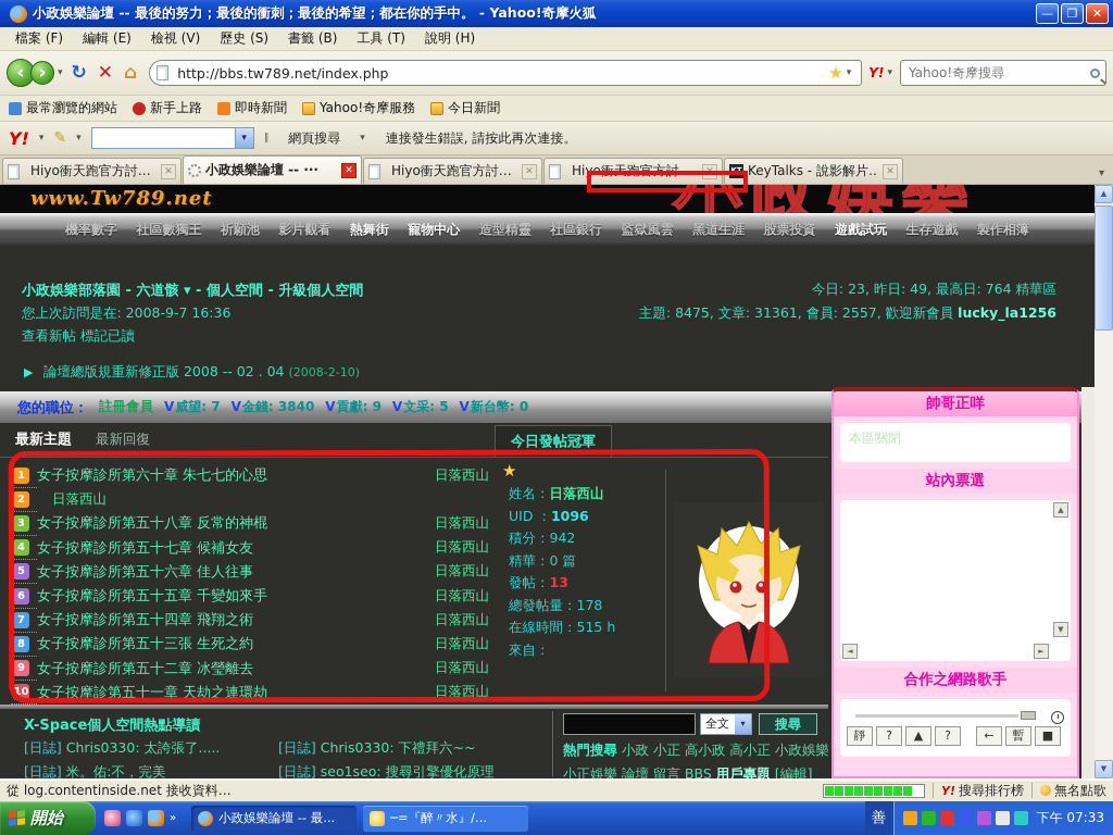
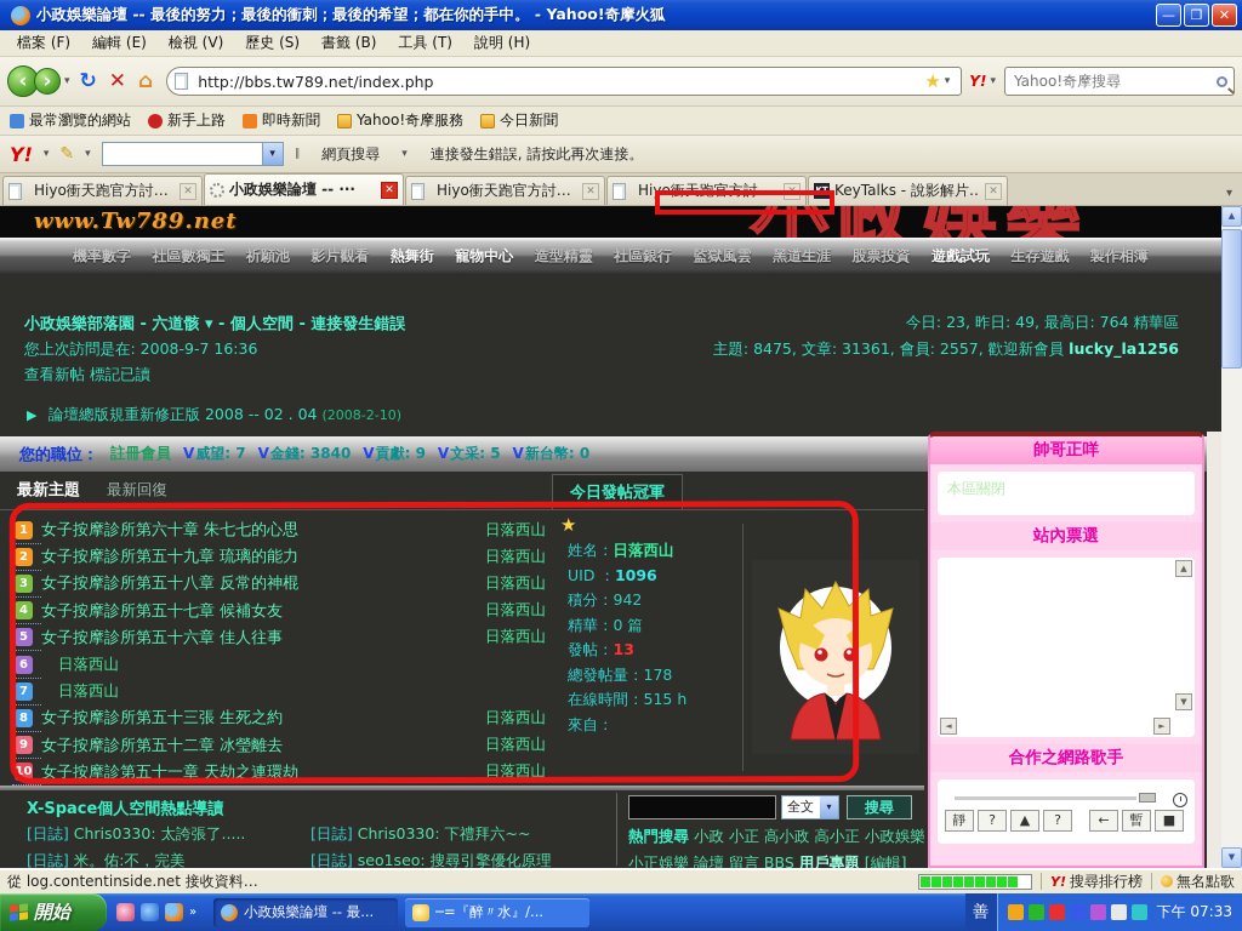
  小政娛樂論壇 -- 最後的努力；最後的衝刺；最後的希望；都在你的手中。 - Yahoo!奇摩火狐
  —
  ❐
  ✕
  檔案 (F)
  編輯 (E)
  檢視 (V)
  歷史 (S)
  書籤 (B)
  工具 (T)
  說明 (H)
  ‹
  ›
  ▾
  ↻
  ✕
  ⌂
  http://bbs.tw789.net/index.php
  ★
  ▾
  Y!
  ▾
  Yahoo!奇摩搜尋
  最常瀏覽的網站
  新手上路
  即時新聞
  Yahoo!奇摩服務
  今日新聞
  Y!
  ▾
  ✎
  ▾
  ▾
  ∥
  網頁搜尋
  ▾
  連接發生錯誤, 請按此再次連接。
  Hiyo衝天跑官方討…
  ✕
  小政娛樂論壇 -- ···
  ✕
  Hiyo衝天跑官方討…
  ✕
  Hiyo衝天跑官方討…
  ✕
  KT
  KeyTalks - 說影解片…
  ✕
  ▾
  www.Tw789.net
  小政娛樂
  機率數字
  社區數獨王
  祈願池
  影片觀看
  熱舞街
  寵物中心
  造型精靈
  社區銀行
  監獄風雲
  黑道生涯
  股票投資
  遊戲試玩
  生存遊戲
  製作相簿
- 小政娛樂部落園 - 六道骸 ▾ - 個人空間 - 升級個人空間
+ 小政娛樂部落園 - 六道骸 ▾ - 個人空間 - 連接發生錯誤
  您上次訪問是在: 2008-9-7 16:36
  查看新帖 標記已讀
  今日: 23, 昨日: 49, 最高日: 764 精華區
  主題: 8475, 文章: 31361, 會員: 2557, 歡迎新會員 lucky_la1256
  ▶
  論壇總版規重新修正版 2008 -- 02 . 04 (2008-2-10)
  您的職位：
  註冊會員
  V威望: 7
  V金錢: 3840
  V貢獻: 9
  V文采: 5
  V新台幣: 0
  最新主題
  最新回復
  今日發帖冠軍
  1
  女子按摩診所第六十章 朱七七的心思
  日落西山
  2
+ 女子按摩診所第五十九章 琉璃的能力
  日落西山
  3
  女子按摩診所第五十八章 反常的神棍
  日落西山
  4
  女子按摩診所第五十七章 候補女友
  日落西山
  5
  女子按摩診所第五十六章 佳人往事
  日落西山
  6
- 女子按摩診所第五十五章 千變如來手
  日落西山
  7
- 女子按摩診所第五十四章 飛翔之術
  日落西山
  8
  女子按摩診所第五十三張 生死之約
  日落西山
  9
  女子按摩診所第五十二章 冰瑩離去
  日落西山
  10
  女子按摩診第五十一章 天劫之連環劫
  日落西山
  ★
  姓名：日落西山
  UID ：1096
  積分：942
  精華：0 篇
  發帖：13
  總發帖量：178
  在線時間：515 h
  來自：
  X-Space個人空間熱點導讀
  [日誌] Chris0330: 太誇張了.....
  [日誌] Chris0330: 下禮拜六~~
  [日誌] 米。佑:不，完美
  [日誌] seo1seo: 搜尋引擎優化原理
  全文
  ▾
  搜尋
  熱門搜尋 小政 小正 高小政 高小正 小政娛樂
  小正娛樂 論壇 留言 BBS 用戶專題 [編輯]
  帥哥正咩
  本區關閉
  站內票選
  ▲
  ▼
  ◄
  ►
  合作之網路歌手
  靜
  ?
  ▲
  ?
  ←
  暫
  ■
  ▲
  ▼
  從 log.contentinside.net 接收資料…
  Y!
  搜尋排行榜
  無名點歌
  開始
  »
  小政娛樂論壇 -- 最...
  ─=『醉〃水』/...
  善
  下午 07:33
